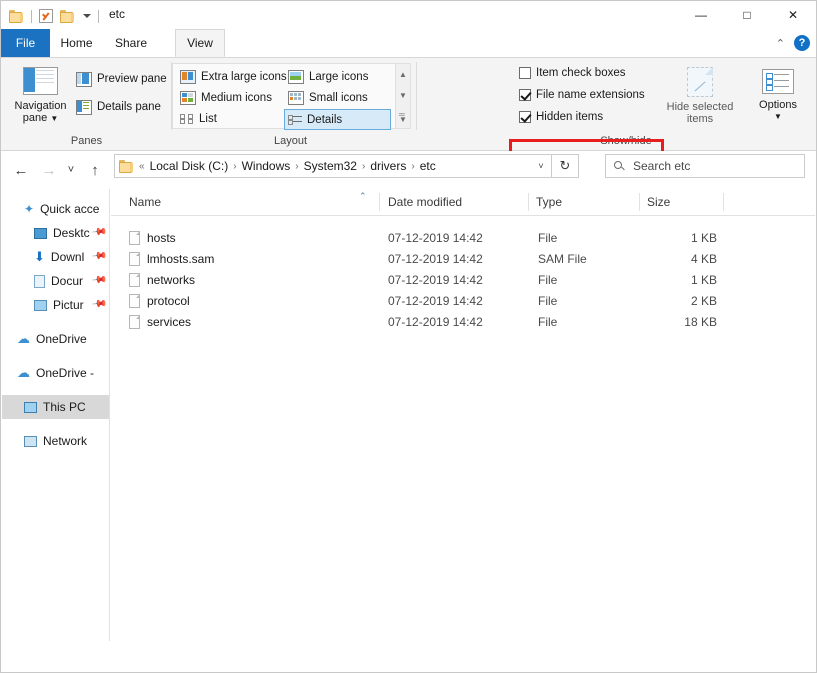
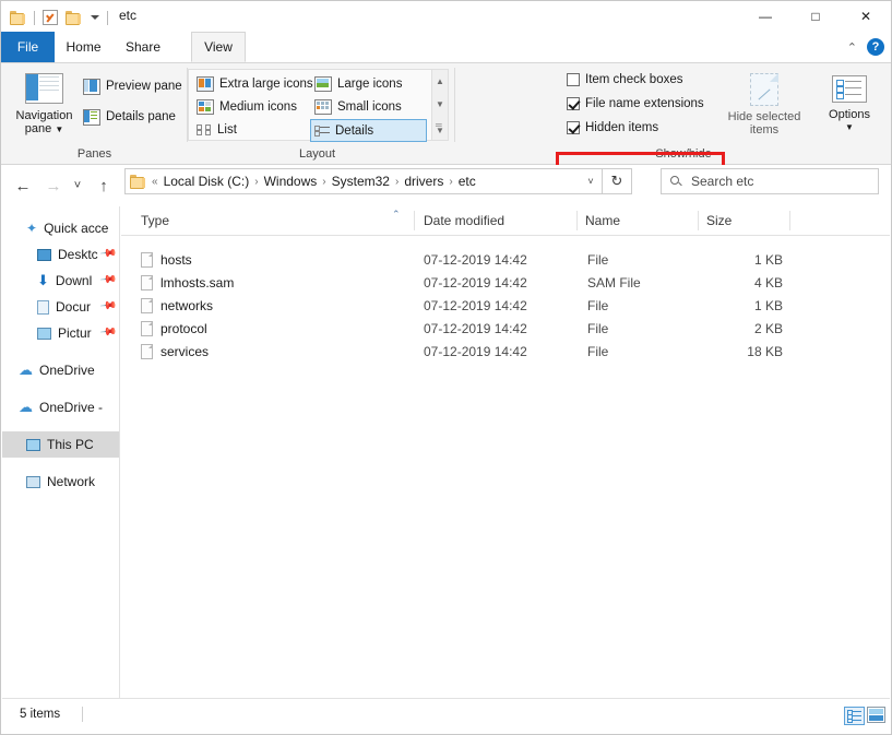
  etc
  —
  □
  ✕
  File
  Home
  Share
  View
  ⌃
  ?
  Navigation
  pane ▼
  Preview pane
  Details pane
  Panes
  Extra large icons
  Large icons
  Medium icons
  Small icons
  List
  Details
  ▲
  ▼
  ═
  ▼
  Layout
  Item check boxes
  File name extensions
  Hidden items
  Hide selected
  items
  Options
  ▼
  Show/hide
  ←
  →
  ˅
  ↑
  «
  Local Disk (C:)
  ›
  Windows
  ›
  System32
  ›
  drivers
  ›
  etc
  ˅
  ↻
  Search etc
  ✦
  Quick acce
  Desktc
  ⬇
  Downl
  Docur
  Pictur
  ☁
  OneDrive
  ☁
  OneDrive -
  This PC
  Network
- Name
+ Type
  ⌃
  Date modified
- Type
+ Name
  Size
  hosts
  07-12-2019 14:42
  File
  1 KB
  lmhosts.sam
  07-12-2019 14:42
  SAM File
  4 KB
  networks
  07-12-2019 14:42
  File
  1 KB
  protocol
  07-12-2019 14:42
  File
  2 KB
  services
  07-12-2019 14:42
  File
  18 KB
+ 5 items
